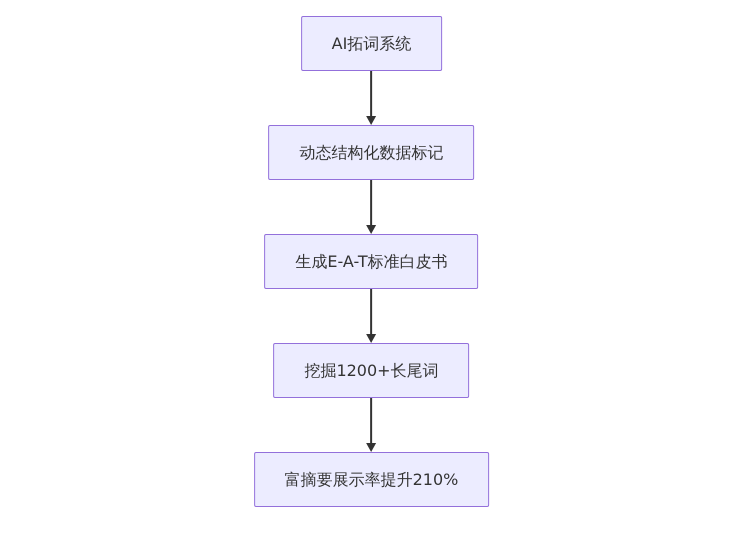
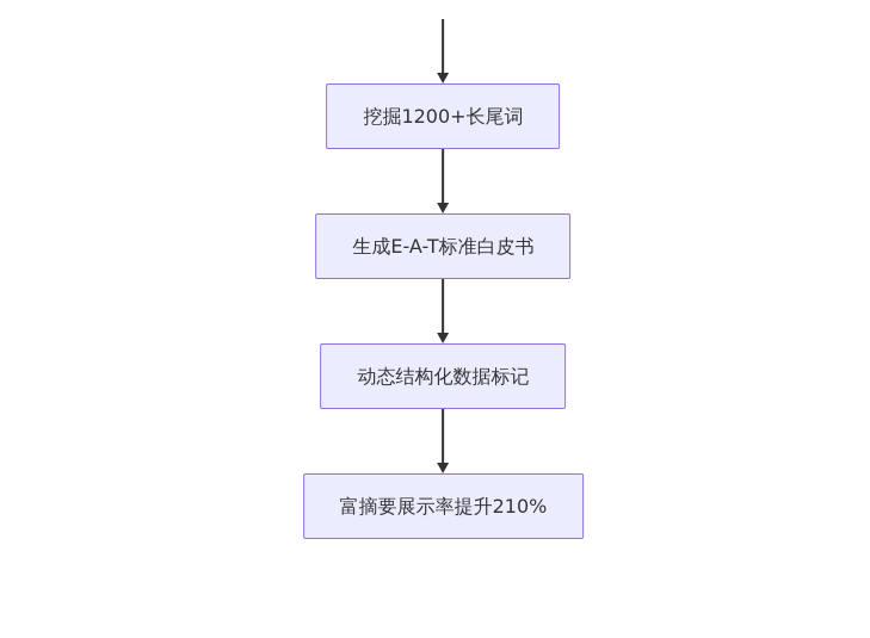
- AI拓词系统
- 动态结构化数据标记
+ 挖掘1200+长尾词
  生成E-A-T标准白皮书
- 挖掘1200+长尾词
+ 动态结构化数据标记
  富摘要展示率提升210%
